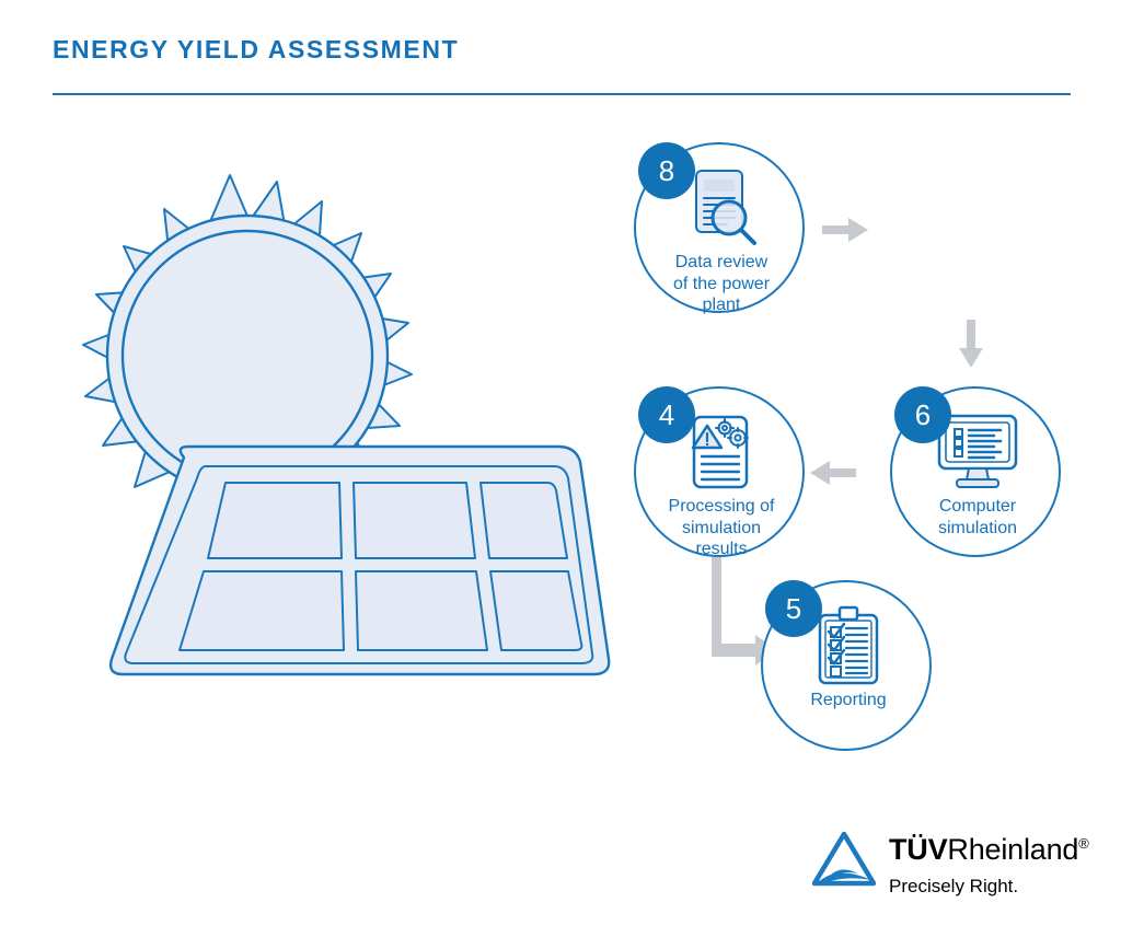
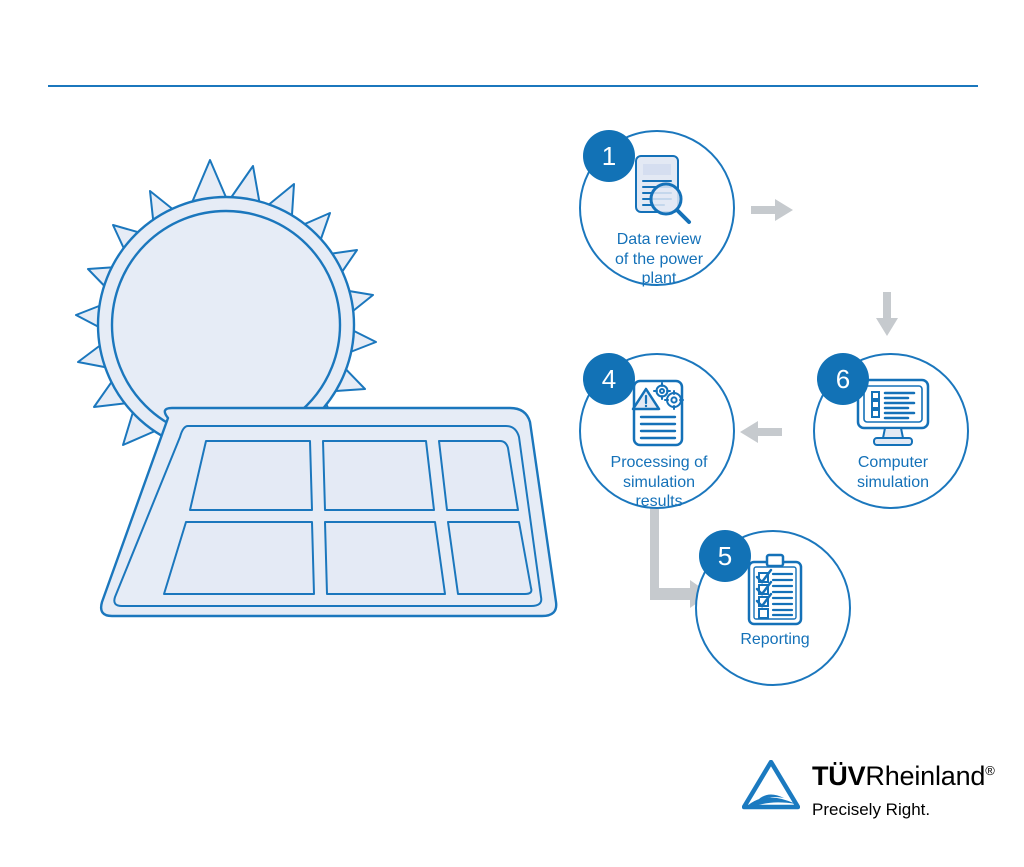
- ENERGY YIELD ASSESSMENT
- 8
+ 1
  Data review
  of the power
  plant
  6
  Computer
  simulation
  4
  Processing of
  simulation
  results
  5
  Reporting
  TÜVRheinland®
  Precisely Right.
